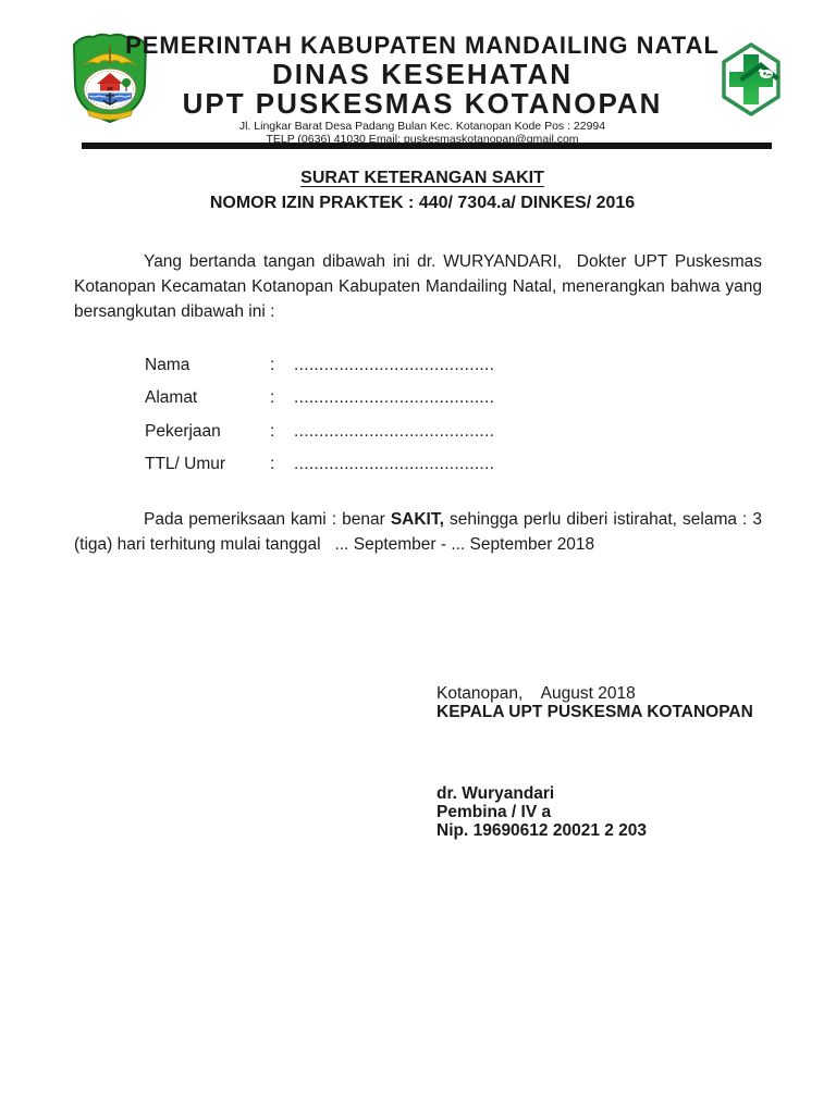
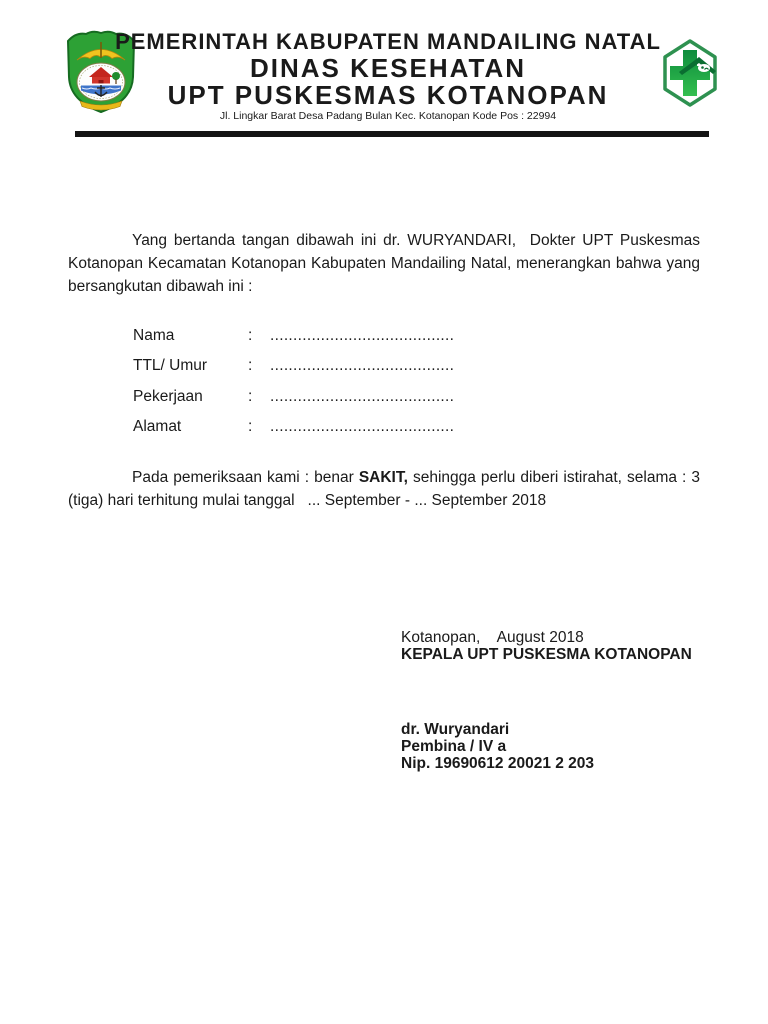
  PEMERINTAH KABUPATEN MANDAILING NATAL
  DINAS KESEHATAN
  UPT PUSKESMAS KOTANOPAN
  Jl. Lingkar Barat Desa Padang Bulan Kec. Kotanopan Kode Pos : 22994
- TELP (0636) 41030 Email: puskesmaskotanopan@gmail.com
- SURAT KETERANGAN SAKIT
- NOMOR IZIN PRAKTEK : 440/ 7304.a/ DINKES/ 2016
  Yang bertanda tangan dibawah ini dr. WURYANDARI, Dokter UPT Puskesmas Kotanopan Kecamatan Kotanopan Kabupaten Mandailing Natal, menerangkan bahwa yang bersangkutan dibawah ini :
  Nama
  :
  ........................................
- Alamat
+ TTL/ Umur
  :
  ........................................
  Pekerjaan
  :
  ........................................
- TTL/ Umur
+ Alamat
  :
  ........................................
  Pada pemeriksaan kami : benar SAKIT, sehingga perlu diberi istirahat, selama : 3 (tiga) hari terhitung mulai tanggal ... September - ... September 2018
  Kotanopan, August 2018
  KEPALA UPT PUSKESMA KOTANOPAN
  dr. Wuryandari
  Pembina / IV a
  Nip. 19690612 20021 2 203
